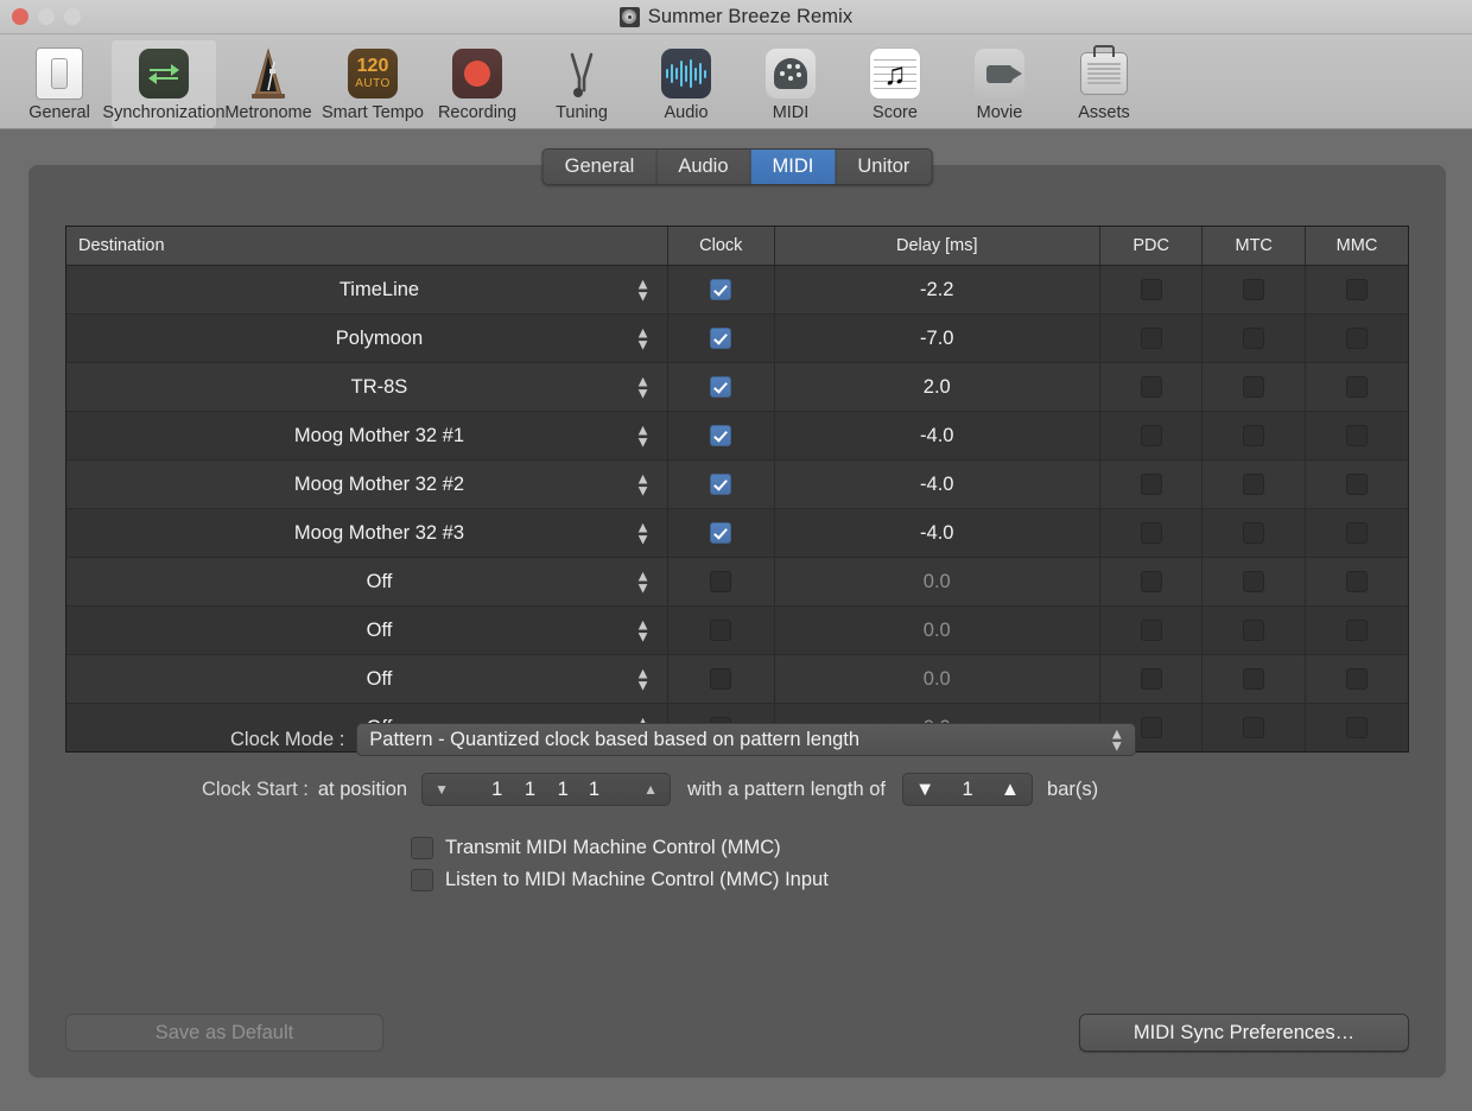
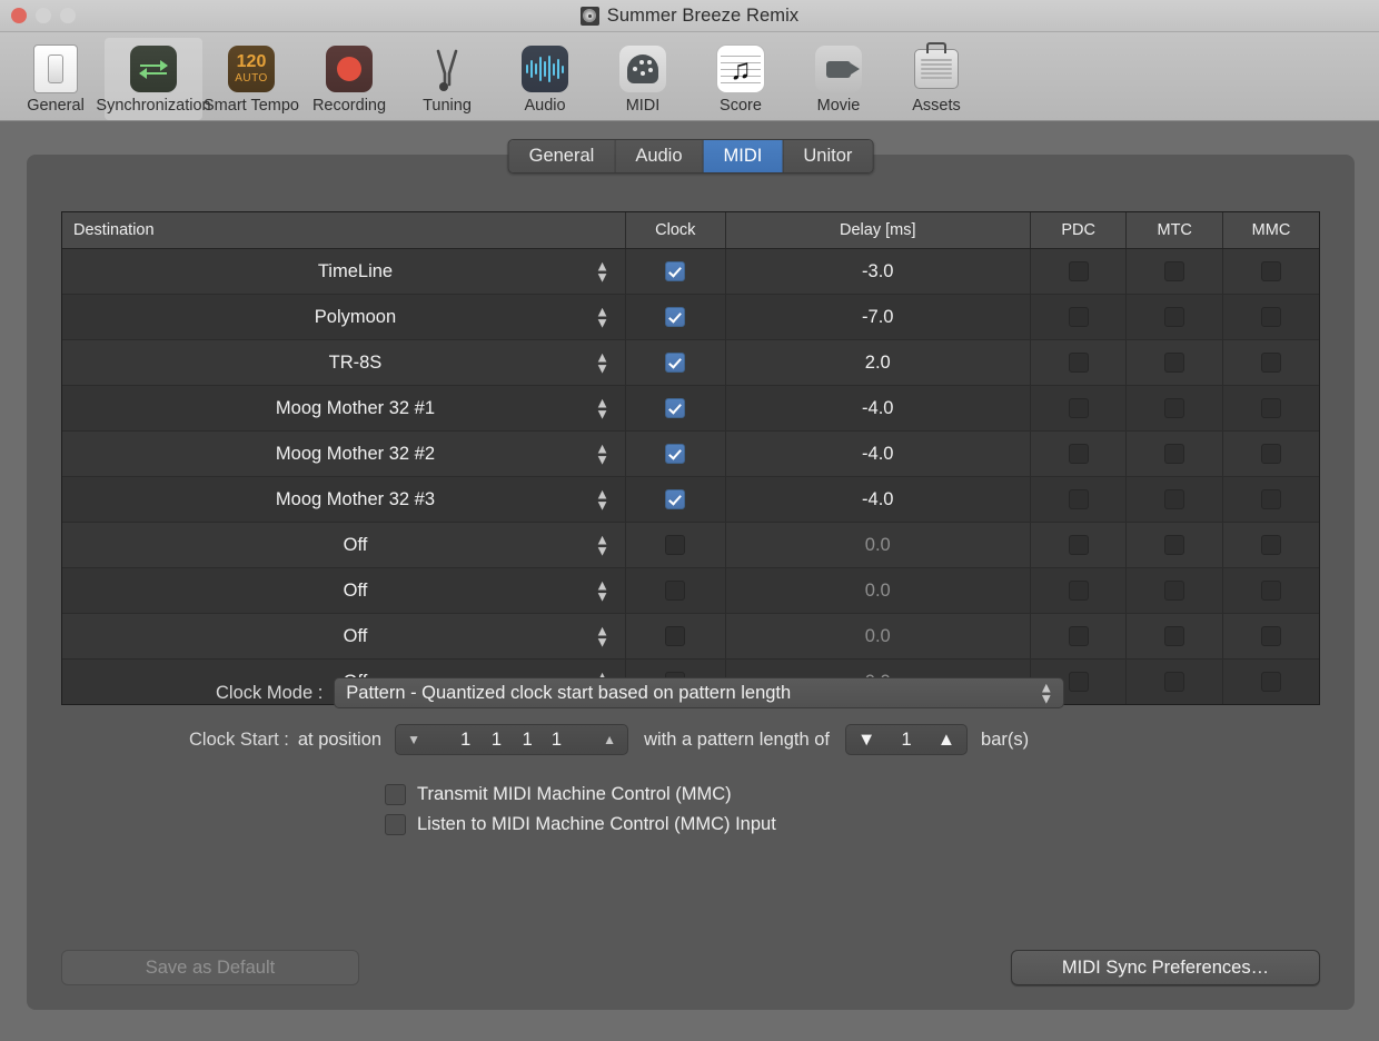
  Summer Breeze Remix
  General
  Synchronization
- Metronome
  120
  AUTO
  Smart Tempo
  Recording
  Tuning
  Audio
  MIDI
  ♫
  Score
  Movie
  Assets
  General
  Audio
  MIDI
  Unitor
  Destination	Clock	Delay [ms]	PDC	MTC	MMC
- TimeLine ▲▼		-2.2
+ TimeLine ▲▼		-3.0
  Polymoon ▲▼		-7.0
  TR-8S ▲▼		2.0
  Moog Mother 32 #1 ▲▼		-4.0
  Moog Mother 32 #2 ▲▼		-4.0
  Moog Mother 32 #3 ▲▼		-4.0
  Off ▲▼		0.0
  Off ▲▼		0.0
  Off ▲▼		0.0
  Clock Mode :
- Pattern - Quantized clock based based on pattern length
+ Pattern - Quantized clock start based on pattern length
  ▲
  ▼
  Clock Start :
  at position
  ▼
  1 1 1
  1
  ▲
  with a pattern length of
  ▼
  1
  ▲
  bar(s)
  Transmit MIDI Machine Control (MMC)
  Listen to MIDI Machine Control (MMC) Input
  Save as Default
  MIDI Sync Preferences…
